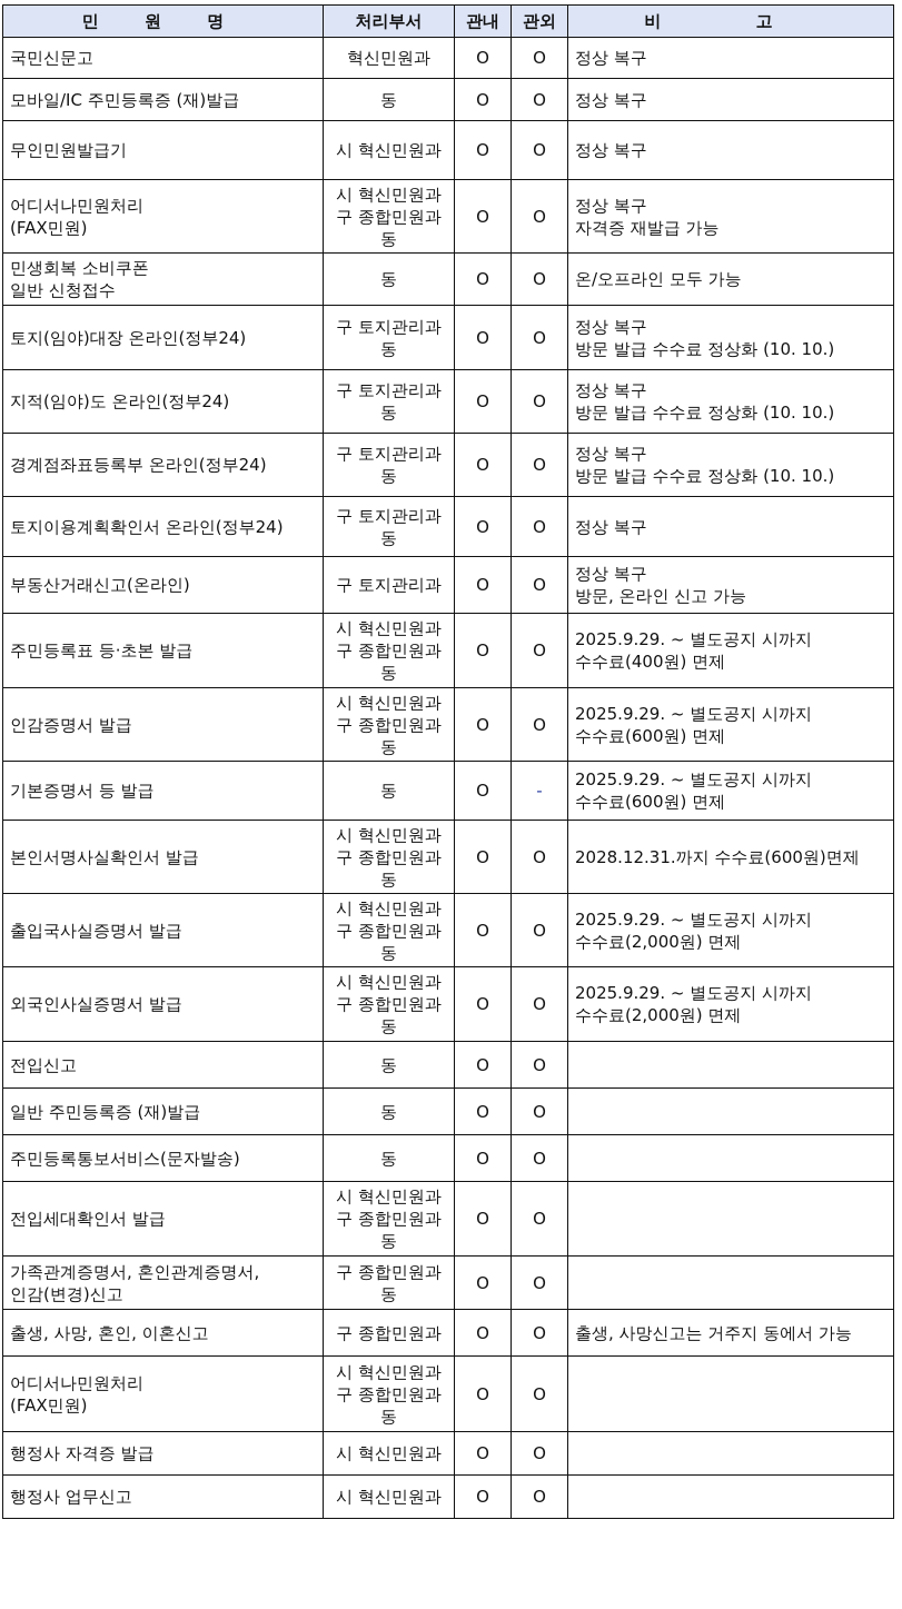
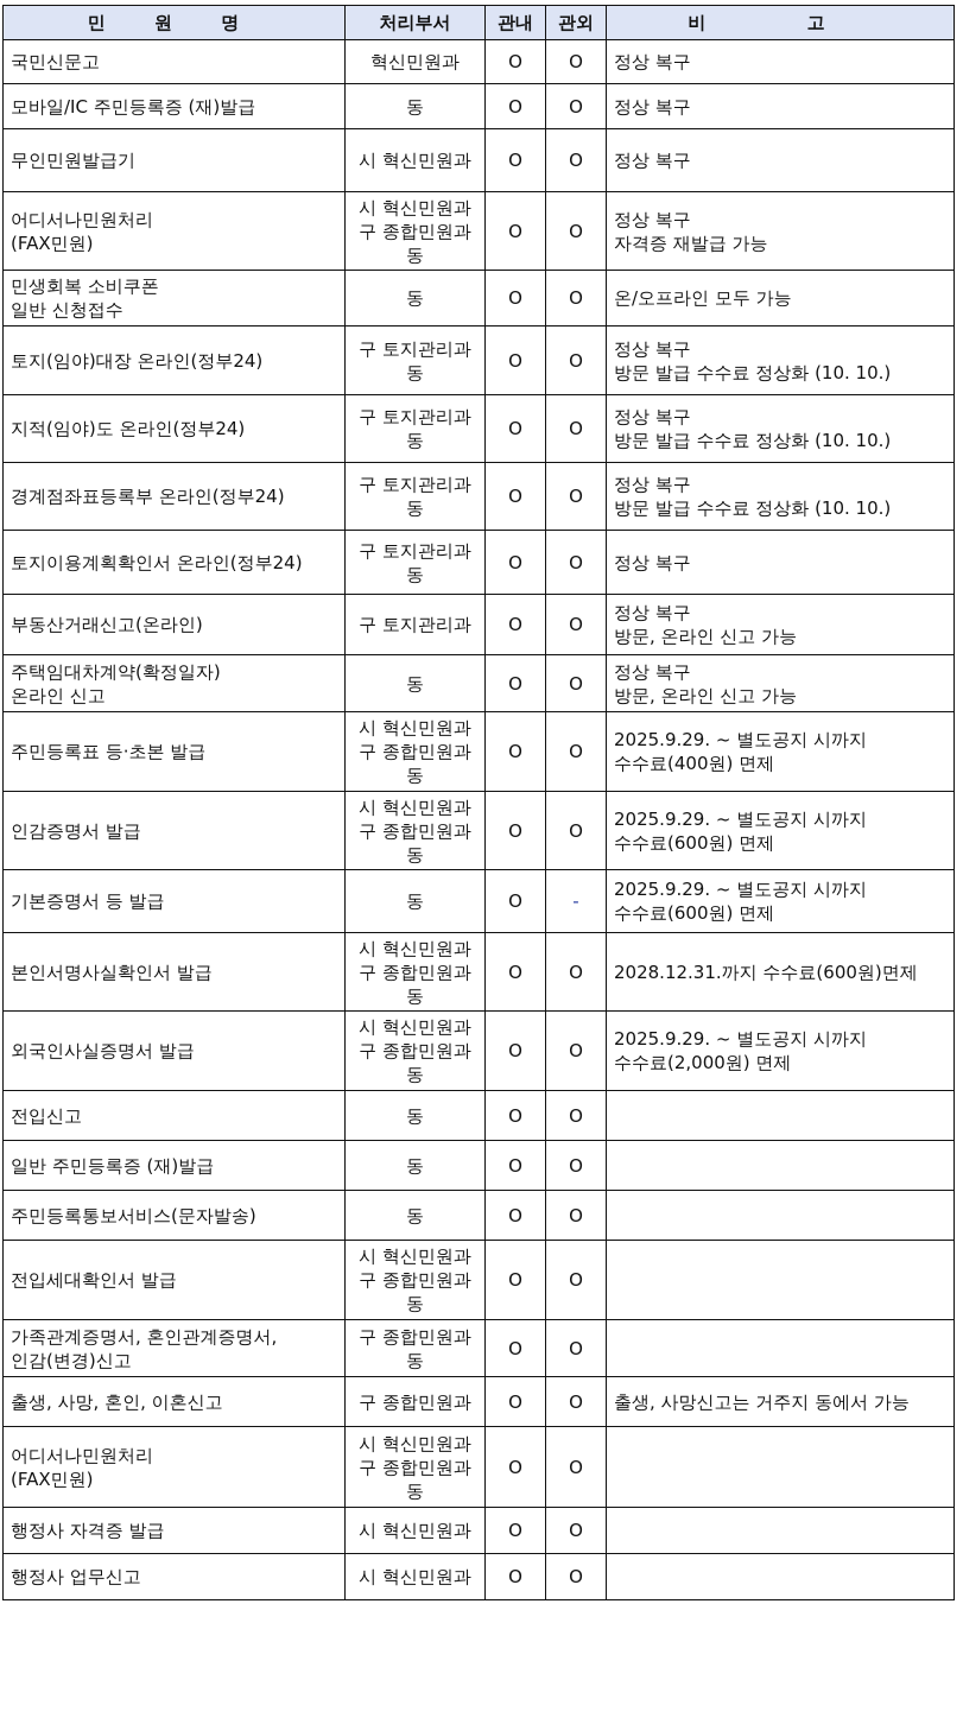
  민 원 명	처리부서	관내	관외	비 고
  국민신문고	혁신민원과	O	O	정상 복구
  모바일/IC 주민등록증 (재)발급	동	O	O	정상 복구
  무인민원발급기	시 혁신민원과	O	O	정상 복구
  어디서나민원처리(FAX민원)	시 혁신민원과구 종합민원과동	O	O	정상 복구자격증 재발급 가능
  민생회복 소비쿠폰일반 신청접수	동	O	O	온/오프라인 모두 가능
  토지(임야)대장 온라인(정부24)	구 토지관리과동	O	O	정상 복구방문 발급 수수료 정상화 (10. 10.)
  지적(임야)도 온라인(정부24)	구 토지관리과동	O	O	정상 복구방문 발급 수수료 정상화 (10. 10.)
  경계점좌표등록부 온라인(정부24)	구 토지관리과동	O	O	정상 복구방문 발급 수수료 정상화 (10. 10.)
  토지이용계획확인서 온라인(정부24)	구 토지관리과동	O	O	정상 복구
  부동산거래신고(온라인)	구 토지관리과	O	O	정상 복구방문, 온라인 신고 가능
+ 주택임대차계약(확정일자)온라인 신고	동	O	O	정상 복구방문, 온라인 신고 가능
  주민등록표 등·초본 발급	시 혁신민원과구 종합민원과동	O	O	2025.9.29. ~ 별도공지 시까지수수료(400원) 면제
  인감증명서 발급	시 혁신민원과구 종합민원과동	O	O	2025.9.29. ~ 별도공지 시까지수수료(600원) 면제
  기본증명서 등 발급	동	O	-	2025.9.29. ~ 별도공지 시까지수수료(600원) 면제
  본인서명사실확인서 발급	시 혁신민원과구 종합민원과동	O	O	2028.12.31.까지 수수료(600원)면제
- 출입국사실증명서 발급	시 혁신민원과구 종합민원과동	O	O	2025.9.29. ~ 별도공지 시까지수수료(2,000원) 면제
  외국인사실증명서 발급	시 혁신민원과구 종합민원과동	O	O	2025.9.29. ~ 별도공지 시까지수수료(2,000원) 면제
  전입신고	동	O	O
  일반 주민등록증 (재)발급	동	O	O
  주민등록통보서비스(문자발송)	동	O	O
  전입세대확인서 발급	시 혁신민원과구 종합민원과동	O	O
  가족관계증명서, 혼인관계증명서,인감(변경)신고	구 종합민원과동	O	O
  출생, 사망, 혼인, 이혼신고	구 종합민원과	O	O	출생, 사망신고는 거주지 동에서 가능
  어디서나민원처리(FAX민원)	시 혁신민원과구 종합민원과동	O	O
  행정사 자격증 발급	시 혁신민원과	O	O
  행정사 업무신고	시 혁신민원과	O	O
